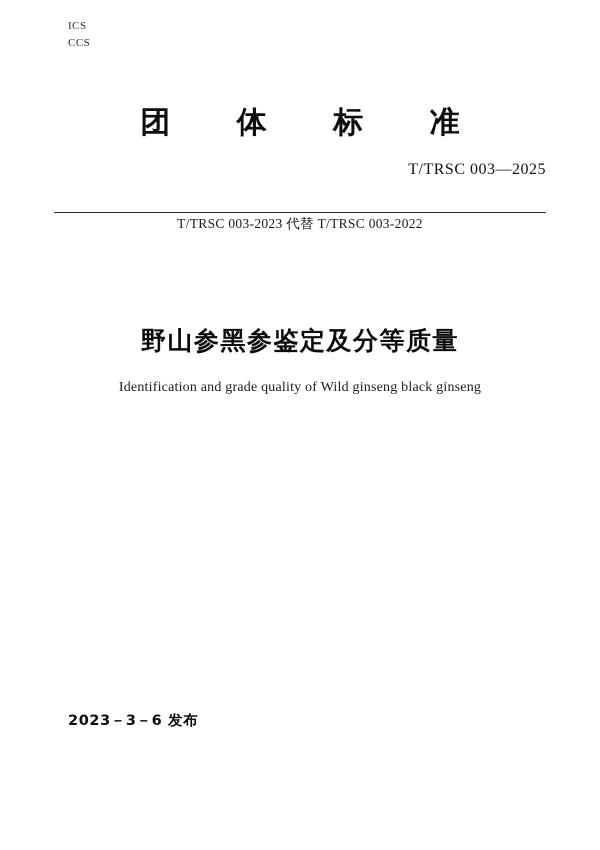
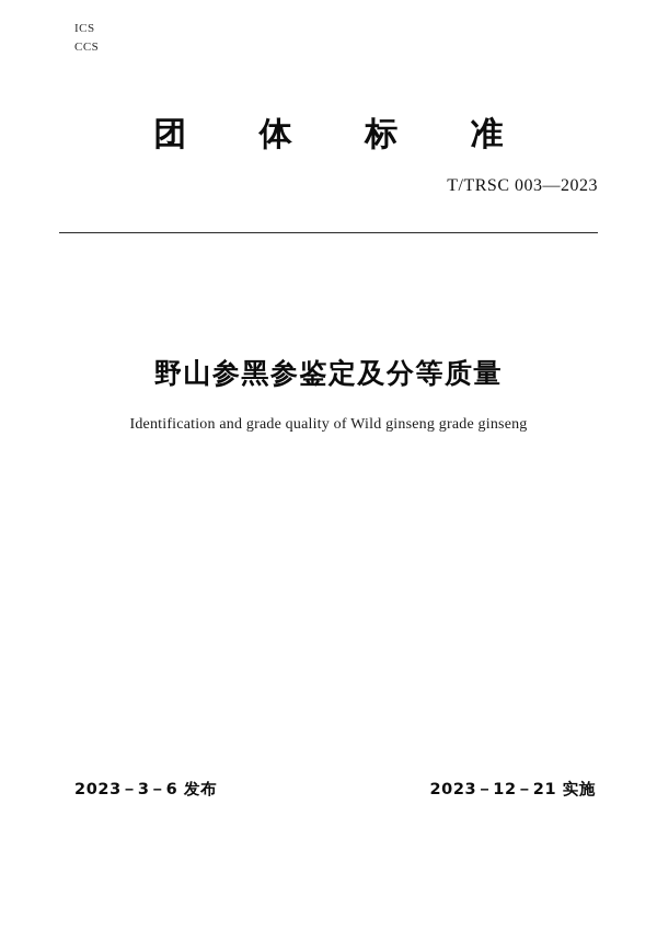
  ICS
  CCS
  团 体 标 准
- T/TRSC 003—2025
+ T/TRSC 003—2023
- T/TRSC 003-2023 代替 T/TRSC 003-2022
  野山参黑参鉴定及分等质量
- Identification and grade quality of Wild ginseng black ginseng
+ Identification and grade quality of Wild ginseng grade ginseng
  2023－3－6 发布
+ 2023－12－21 实施
